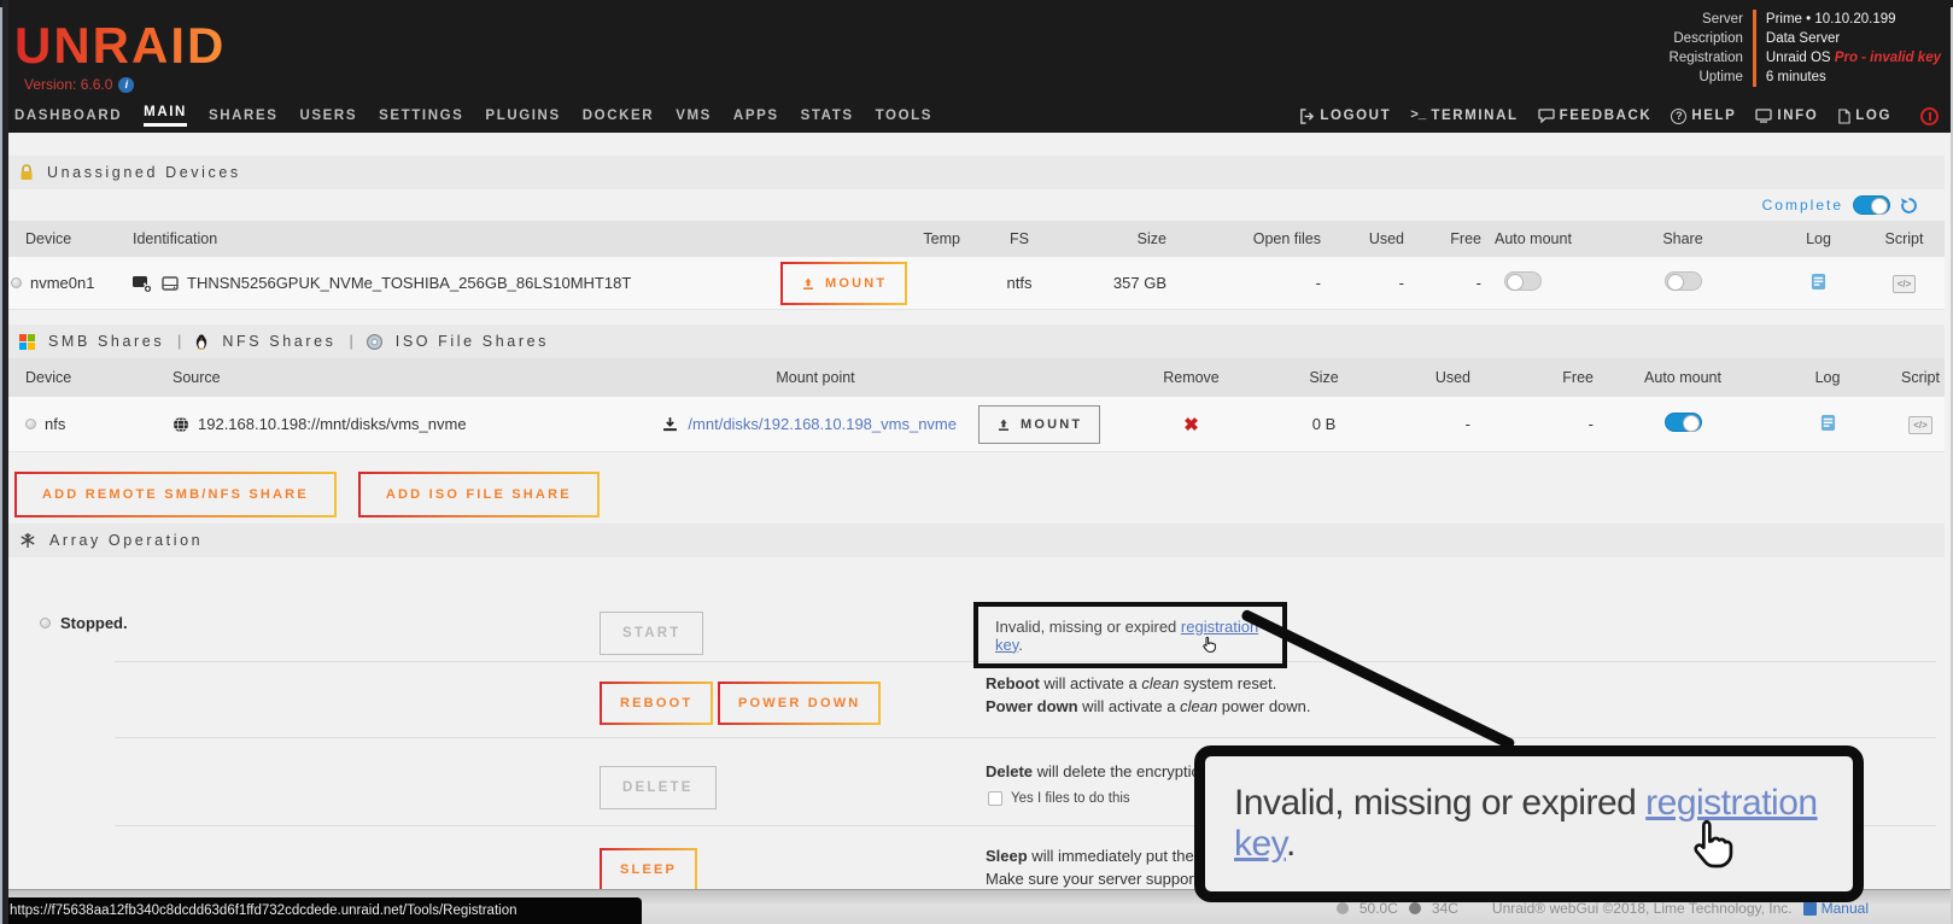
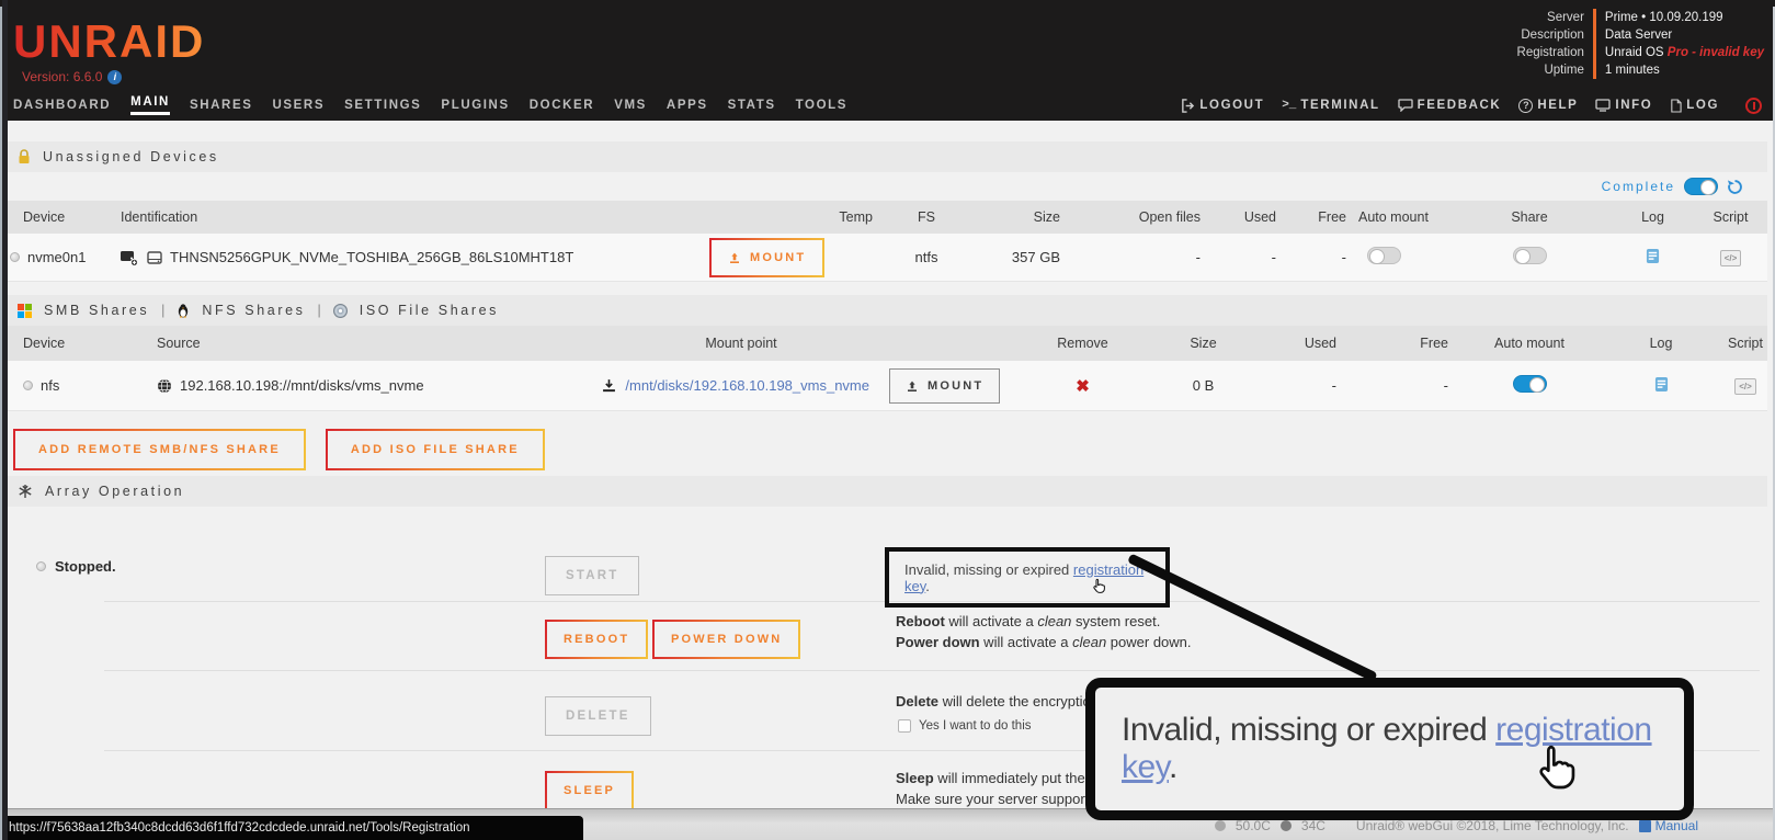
  UNRAID
  Version: 6.6.0
  i
  Server
- Prime • 10.10.20.199
+ Prime • 10.09.20.199
  Description
  Data Server
  Registration
  Unraid OS Pro - invalid key
  Uptime
- 6 minutes
+ 1 minutes
  DASHBOARD
  MAIN
  SHARES
  USERS
  SETTINGS
  PLUGINS
  DOCKER
  VMS
  APPS
  STATS
  TOOLS
  LOGOUT
  >_
  TERMINAL
  FEEDBACK
  ?
  HELP
  INFO
  LOG
  Unassigned Devices
  Complete
  Device
  Identification
  Temp
  FS
  Size
  Open files
  Used
  Free
  Auto mount
  Share
  Log
  Script
  nvme0n1
  THNSN5256GPUK_NVMe_TOSHIBA_256GB_86LS10MHT18T
  MOUNT
  ntfs
  357 GB
  -
  -
  -
  </>
  SMB Shares
  |
  NFS Shares
  |
  ISO File Shares
  Device
  Source
  Mount point
  Remove
  Size
  Used
  Free
  Auto mount
  Log
  Script
  nfs
  192.168.10.198://mnt/disks/vms_nvme
  /mnt/disks/192.168.10.198_vms_nvme
  MOUNT
  ✖
  0 B
  -
  -
  </>
  ADD REMOTE SMB/NFS SHARE
  ADD ISO FILE SHARE
  Array Operation
  Stopped.
  START
  Invalid, missing or expired registration key.
  REBOOT
  POWER DOWN
  Reboot will activate a clean system reset.
  Power down will activate a clean power down.
  DELETE
  Delete will delete the encrypti
- Yes I files to do this
+ Yes I want to do this
  SLEEP
  Sleep will immediately put the
  Make sure your server suppor
  50.0C
  34C
  Unraid® webGui ©2018, Lime Technology, Inc.
  Manual
  Invalid, missing or expired registration key.
  https://f75638aa12fb340c8dcdd63d6f1ffd732cdcdede.unraid.net/Tools/Registration
